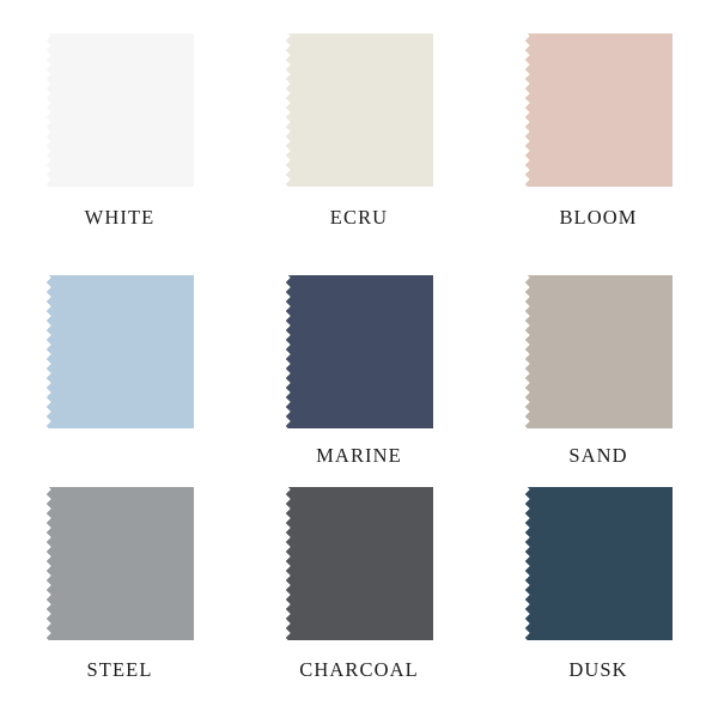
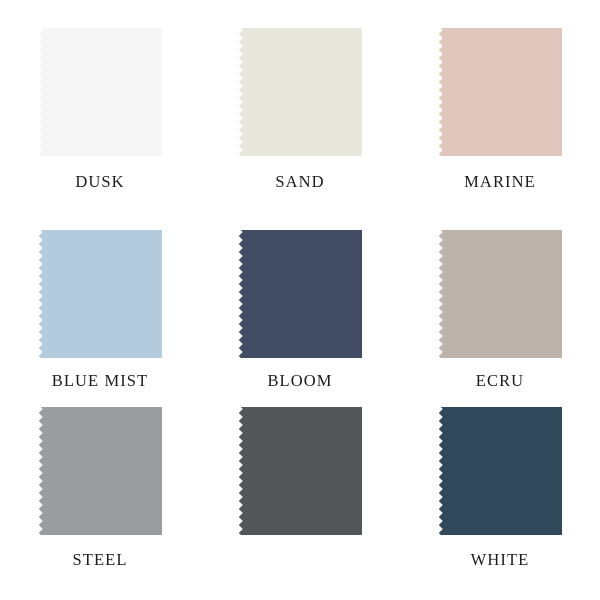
- WHITE
+ DUSK
- ECRU
+ SAND
- BLOOM
+ MARINE
+ BLUE MIST
- MARINE
+ BLOOM
- SAND
+ ECRU
  STEEL
- CHARCOAL
- DUSK
+ WHITE
